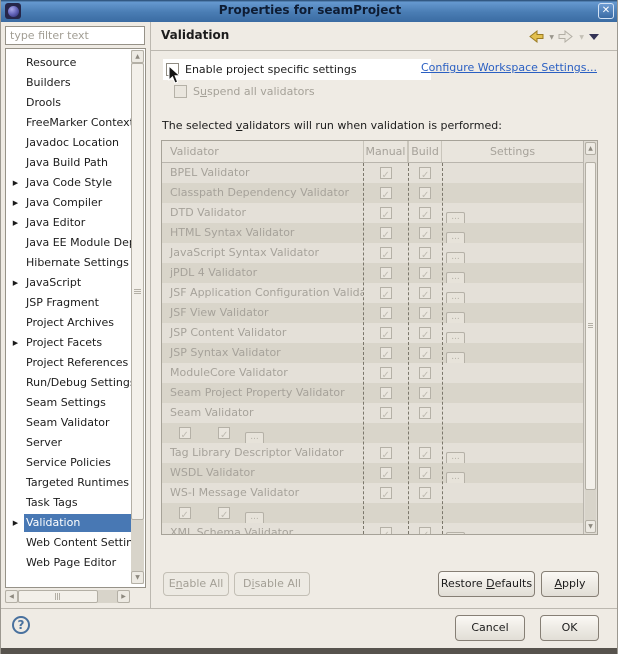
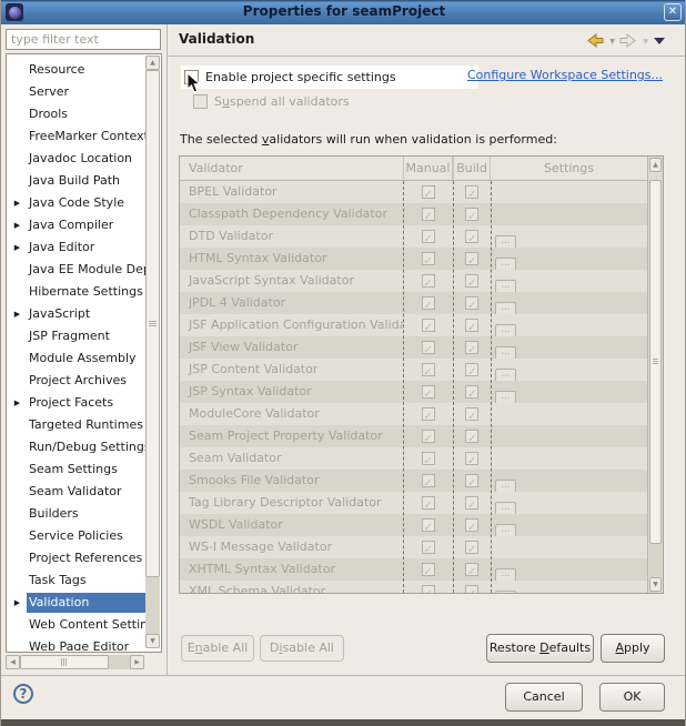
  Properties for seamProject
  ✕
  type filter text
  Resource
- Builders
+ Server
  Drools
  FreeMarker Contex
  Javadoc Location
  Java Build Path
  ▶
  Java Code Style
  ▶
  Java Compiler
  ▶
  Java Editor
  Java EE Module De
  Hibernate Settings
  ▶
  JavaScript
  JSP Fragment
+ Module Assembly
  Project Archives
  ▶
  Project Facets
- Project References
+ Targeted Runtimes
  Run/Debug Setting
  Seam Settings
  Seam Validator
- Server
+ Builders
  Service Policies
- Targeted Runtimes
+ Project References
  Task Tags
  ▶
  Validation
  Web Content Settin
  Web Page Editor
  Validation
  Enable project specific settings
  Configure Workspace Settings...
  Suspend all validators
  The selected validators will run when validation is performed:
  Validator
  Manual
  Build
  Settings
  BPEL Validator
  ✓
  ✓
  Classpath Dependency Validator
  ✓
  ✓
  DTD Validator
  ✓
  ✓
  ...
  HTML Syntax Validator
  ✓
  ✓
  ...
  JavaScript Syntax Validator
  ✓
  ✓
  ...
  jPDL 4 Validator
  ✓
  ✓
  ...
  JSF Application Configuration Valida
  ✓
  ✓
  ...
  JSF View Validator
  ✓
  ✓
  ...
  JSP Content Validator
  ✓
  ✓
  ...
  JSP Syntax Validator
  ✓
  ✓
  ...
  ModuleCore Validator
  ✓
  ✓
  Seam Project Property Validator
  ✓
  ✓
  Seam Validator
  ✓
  ✓
+ Smooks File Validator
  ✓
  ✓
  ...
  Tag Library Descriptor Validator
  ✓
  ✓
  ...
  WSDL Validator
  ✓
  ✓
  ...
  WS-I Message Validator
  ✓
  ✓
+ XHTML Syntax Validator
  ✓
  ✓
  ...
  XML Schema Validator
  Enable All
  Disable All
  Restore Defaults
  Apply
  ?
  Cancel
  OK
